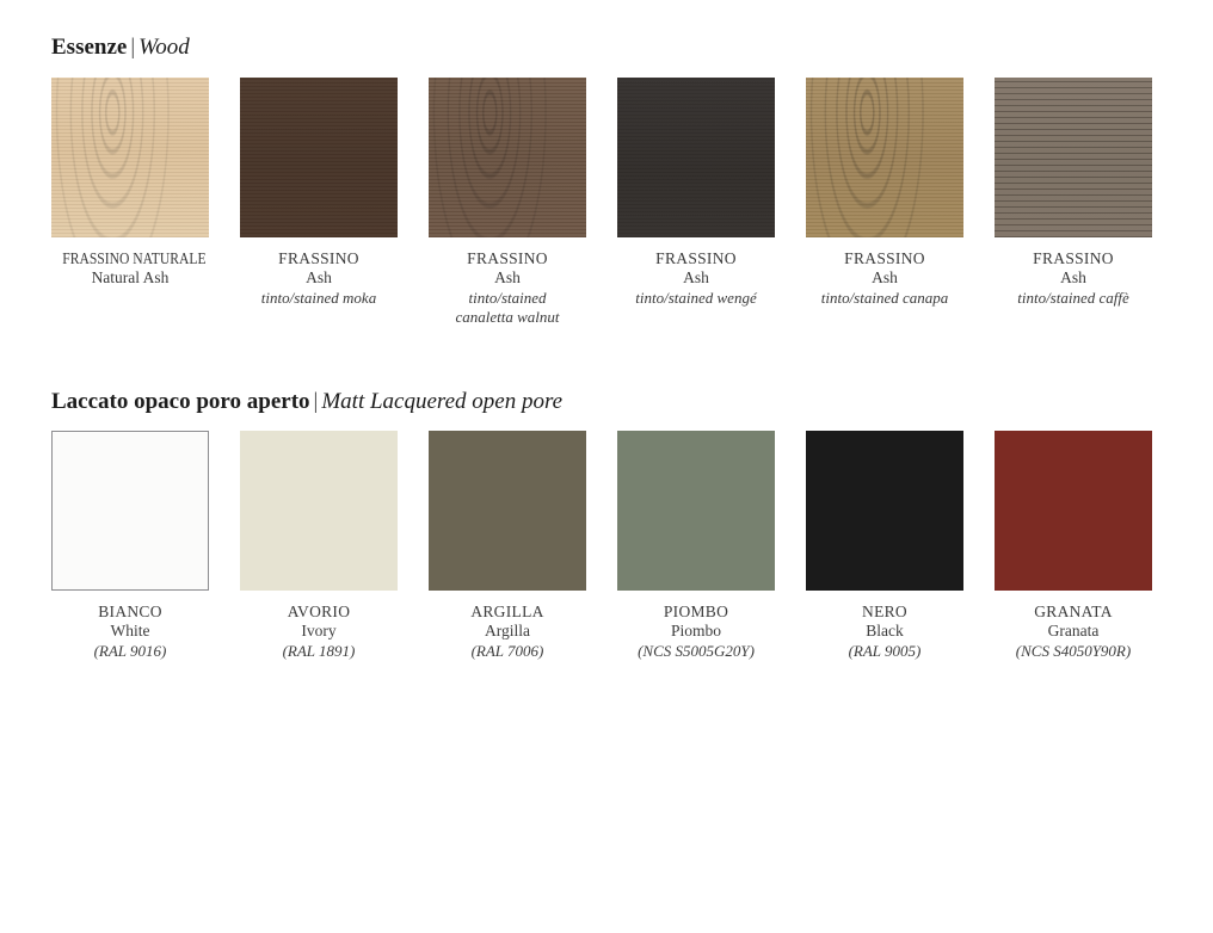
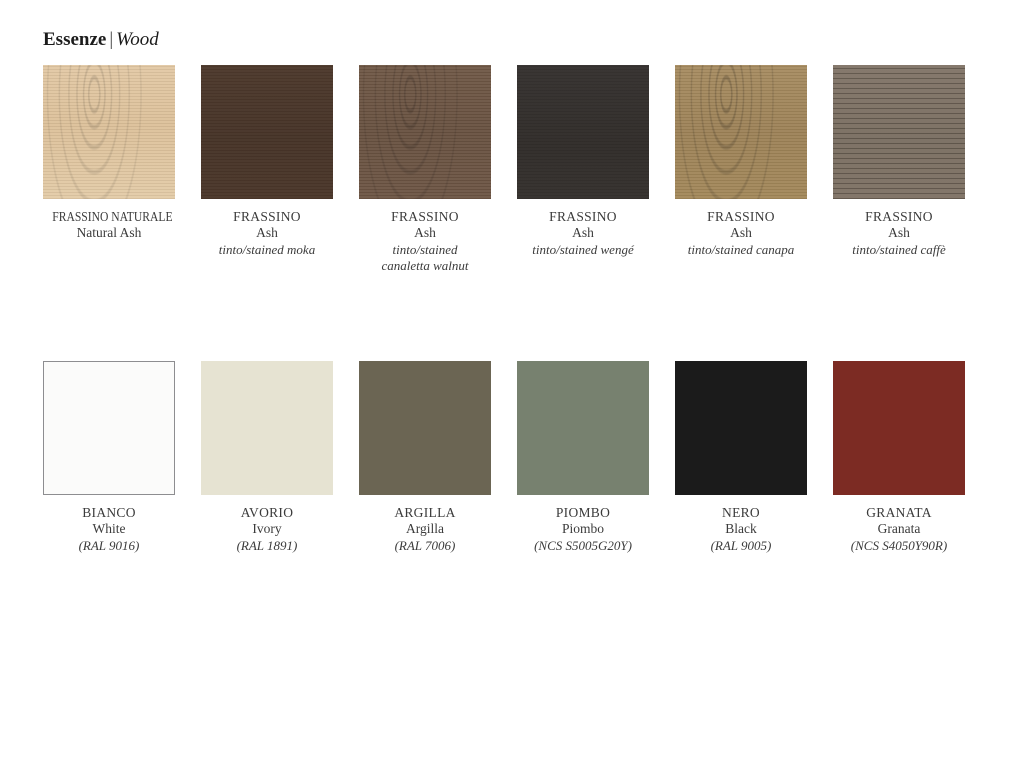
  Essenze | Wood
  FRASSINO NATURALE
  Natural Ash
  FRASSINO
  Ash
  tinto/stained moka
  FRASSINO
  Ash
  tinto/stained
  canaletta walnut
  FRASSINO
  Ash
  tinto/stained wengé
  FRASSINO
  Ash
  tinto/stained canapa
  FRASSINO
  Ash
  tinto/stained caffè
- Laccato opaco poro aperto | Matt Lacquered open pore
  BIANCO
  White
  (RAL 9016)
  AVORIO
  Ivory
  (RAL 1891)
  ARGILLA
  Argilla
  (RAL 7006)
  PIOMBO
  Piombo
  (NCS S5005G20Y)
  NERO
  Black
  (RAL 9005)
  GRANATA
  Granata
  (NCS S4050Y90R)
